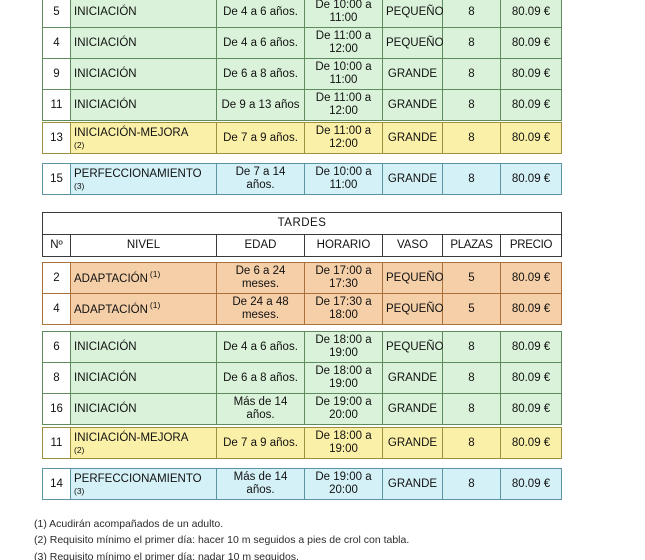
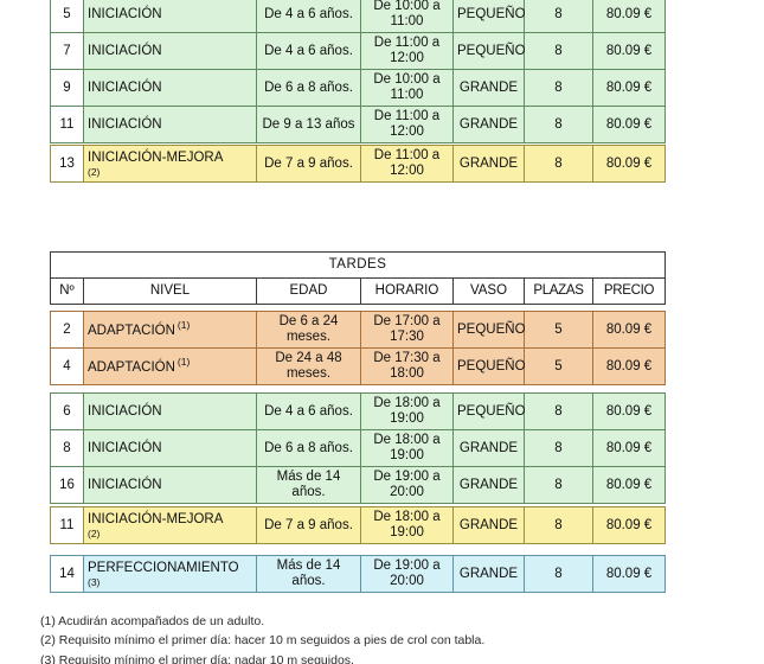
  5	INICIACIÓN	De 4 a 6 años.	De 10:00 a 11:00	PEQUEÑO	8	80.09 €
- 4	INICIACIÓN	De 4 a 6 años.	De 11:00 a 12:00	PEQUEÑO	8	80.09 €
+ 7	INICIACIÓN	De 4 a 6 años.	De 11:00 a 12:00	PEQUEÑO	8	80.09 €
  9	INICIACIÓN	De 6 a 8 años.	De 10:00 a 11:00	GRANDE	8	80.09 €
  11	INICIACIÓN	De 9 a 13 años	De 11:00 a 12:00	GRANDE	8	80.09 €
  13	INICIACIÓN-MEJORA(2)	De 7 a 9 años.	De 11:00 a 12:00	GRANDE	8	80.09 €
- 15	PERFECCIONAMIENTO(3)	De 7 a 14 años.	De 10:00 a 11:00	GRANDE	8	80.09 €
  TARDES
  Nº	NIVEL	EDAD	HORARIO	VASO	PLAZAS	PRECIO
  2	ADAPTACIÓN (1)	De 6 a 24 meses.	De 17:00 a 17:30	PEQUEÑO	5	80.09 €
  4	ADAPTACIÓN (1)	De 24 a 48 meses.	De 17:30 a 18:00	PEQUEÑO	5	80.09 €
  6	INICIACIÓN	De 4 a 6 años.	De 18:00 a 19:00	PEQUEÑO	8	80.09 €
  8	INICIACIÓN	De 6 a 8 años.	De 18:00 a 19:00	GRANDE	8	80.09 €
  16	INICIACIÓN	Más de 14 años.	De 19:00 a 20:00	GRANDE	8	80.09 €
  11	INICIACIÓN-MEJORA(2)	De 7 a 9 años.	De 18:00 a 19:00	GRANDE	8	80.09 €
  14	PERFECCIONAMIENTO(3)	Más de 14 años.	De 19:00 a 20:00	GRANDE	8	80.09 €
  (1) Acudirán acompañados de un adulto.
  (2) Requisito mínimo el primer día: hacer 10 m seguidos a pies de crol con tabla.
  (3) Requisito mínimo el primer día: nadar 10 m seguidos.
